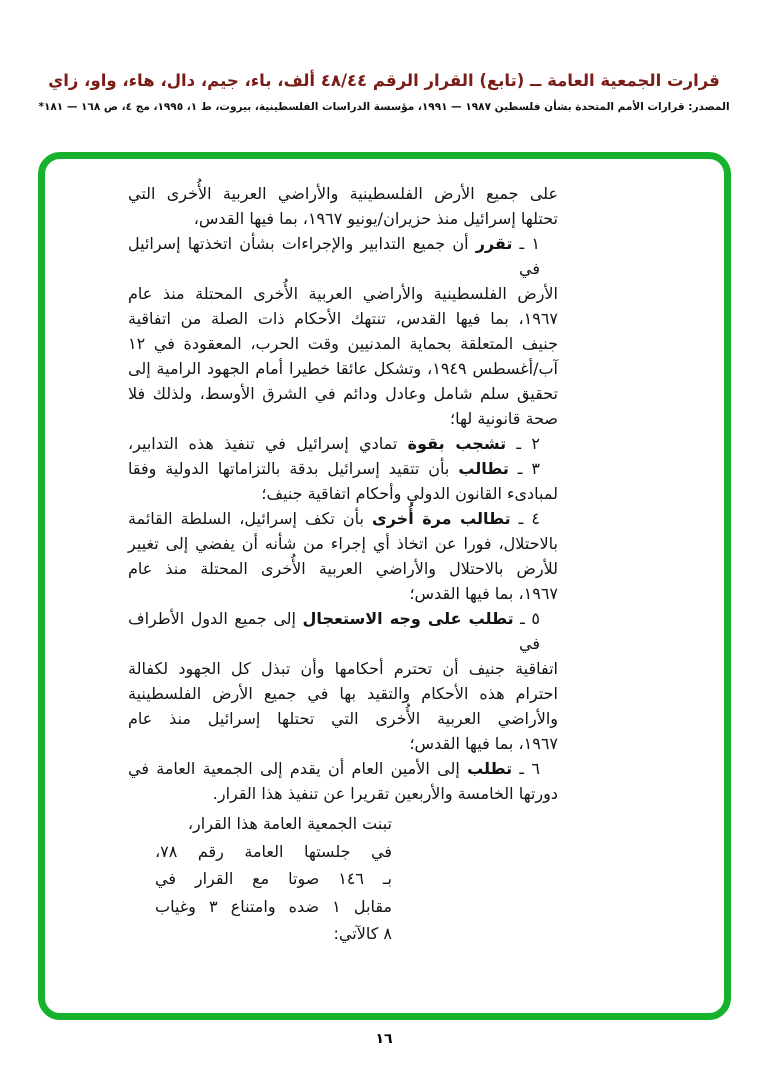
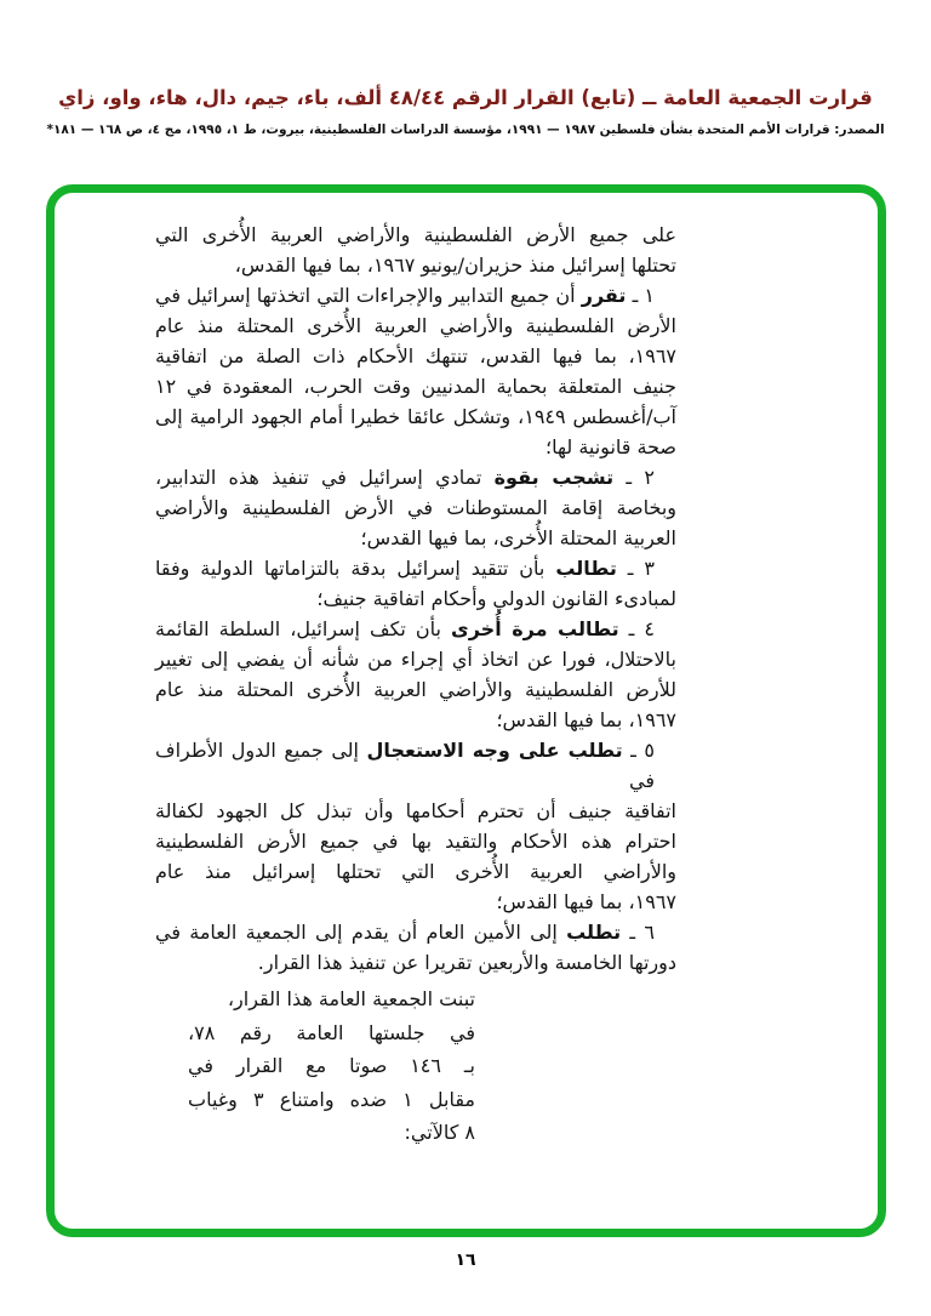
  قرارت الجمعية العامة ــ (تابع) القرار الرقم ٤٨/٤٤ ألف، باء، جيم، دال، هاء، واو، زاي
  المصدر: قرارات الأمم المتحدة بشأن فلسطين ١٩٨٧ — ١٩٩١⁩، مؤسسة الدراسات الفلسطينية، بيروت، ط ١، ١٩٩٥، مج ٤، ص ١٦٨ — ١٨١⁩*
  على جميع الأرض الفلسطينية والأراضي العربية الأُخرى التي
  تحتلها إسرائيل منذ حزيران/يونيو ١٩٦٧، بما فيها القدس،
- ١ ـ تقرر أن جميع التدابير والإجراءات بشأن اتخذتها إسرائيل في
+ ١ ـ تقرر أن جميع التدابير والإجراءات التي اتخذتها إسرائيل في
  الأرض الفلسطينية والأراضي العربية الأُخرى المحتلة منذ عام
  ١٩٦٧، بما فيها القدس، تنتهك الأحكام ذات الصلة من اتفاقية
  جنيف المتعلقة بحماية المدنيين وقت الحرب، المعقودة في ١٢
  آب/أغسطس ١٩٤٩، وتشكل عائقا خطيرا أمام الجهود الرامية إلى
- تحقيق سلم شامل وعادل ودائم في الشرق الأوسط، ولذلك فلا
  صحة قانونية لها؛
  ٢ ـ تشجب بقوة تمادي إسرائيل في تنفيذ هذه التدابير،
+ وبخاصة إقامة المستوطنات في الأرض الفلسطينية والأراضي
+ العربية المحتلة الأُخرى، بما فيها القدس؛
  ٣ ـ تطالب بأن تتقيد إسرائيل بدقة بالتزاماتها الدولية وفقا
  لمبادىء القانون الدولي وأحكام اتفاقية جنيف؛
  ٤ ـ تطالب مرة أُخرى بأن تكف إسرائيل، السلطة القائمة
  بالاحتلال، فورا عن اتخاذ أي إجراء من شأنه أن يفضي إلى تغيير
- للأرض بالاحتلال والأراضي العربية الأُخرى المحتلة منذ عام
+ للأرض الفلسطينية والأراضي العربية الأُخرى المحتلة منذ عام
  ١٩٦٧، بما فيها القدس؛
  ٥ ـ تطلب على وجه الاستعجال إلى جميع الدول الأطراف في
  اتفاقية جنيف أن تحترم أحكامها وأن تبذل كل الجهود لكفالة
  احترام هذه الأحكام والتقيد بها في جميع الأرض الفلسطينية
  والأراضي العربية الأُخرى التي تحتلها إسرائيل منذ عام
  ١٩٦٧، بما فيها القدس؛
  ٦ ـ تطلب إلى الأمين العام أن يقدم إلى الجمعية العامة في
  دورتها الخامسة والأربعين تقريرا عن تنفيذ هذا القرار.
  تبنت الجمعية العامة هذا القرار،
  في جلستها العامة رقم ٧٨،
  بـ ١٤٦ صوتا مع القرار في
  مقابل ١ ضده وامتناع ٣ وغياب
  ٨ كالآتي:
  ١٦
